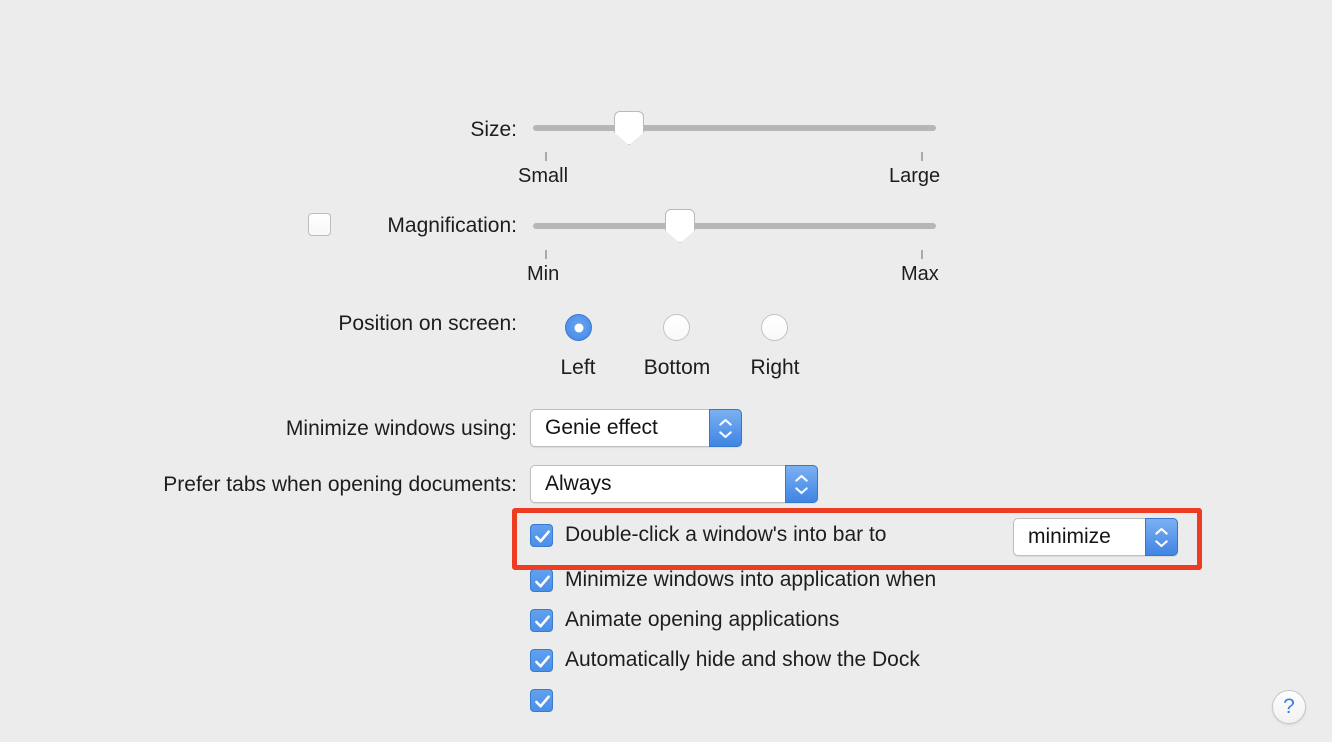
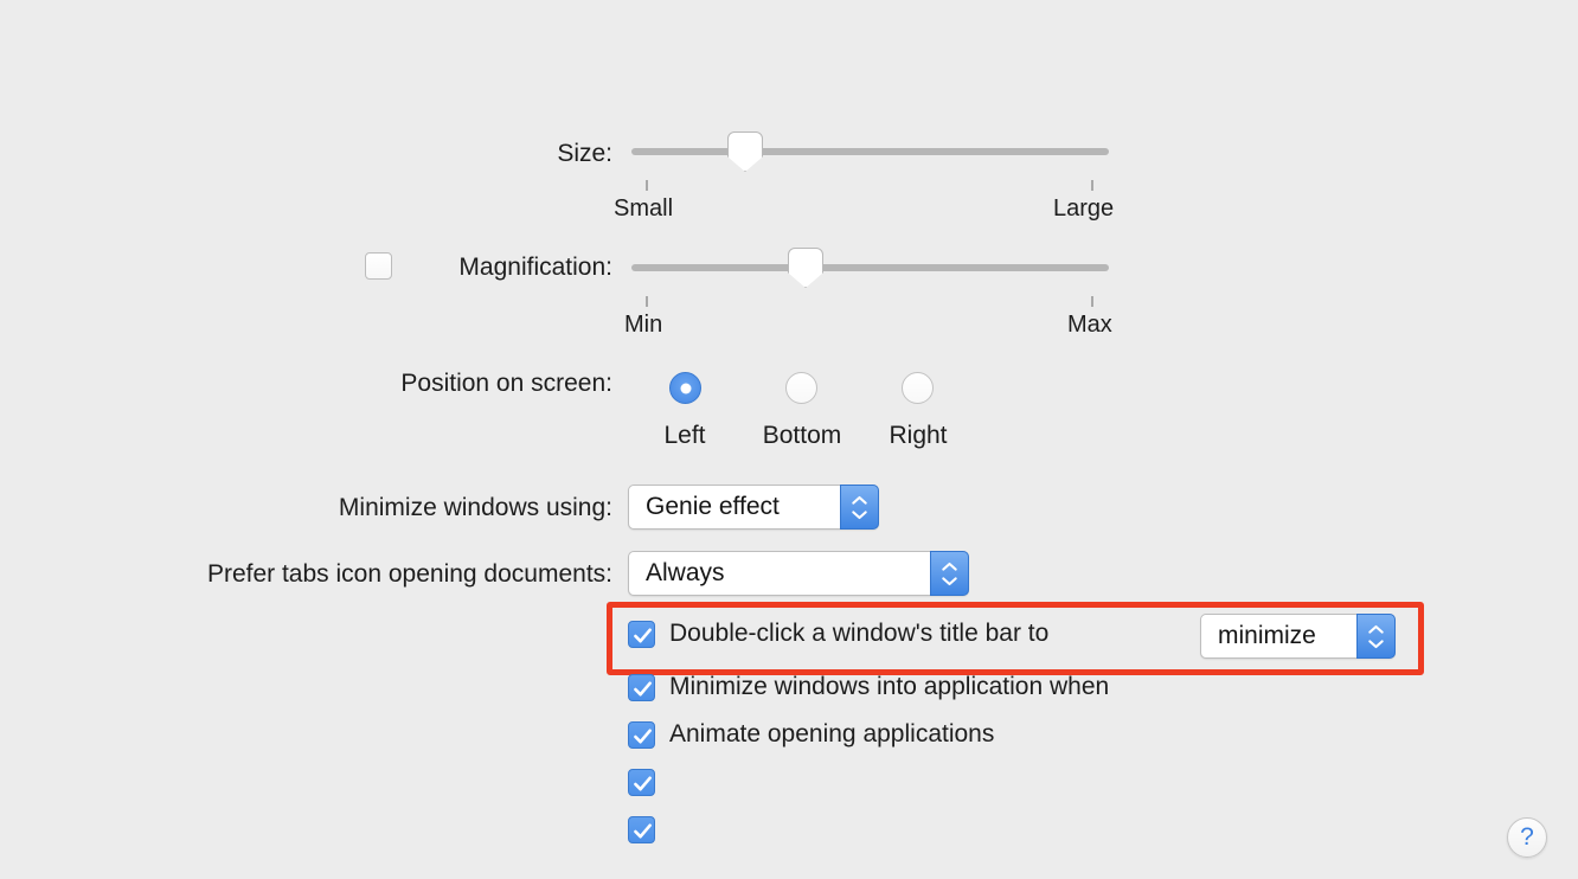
  Size:
  Small
  Large
  Magnification:
  Min
  Max
  Position on screen:
  Left
  Bottom
  Right
  Minimize windows using:
  Genie effect
- Prefer tabs when opening documents:
+ Prefer tabs icon opening documents:
  Always
- Double-click a window's into bar to
+ Double-click a window's title bar to
  minimize
  Minimize windows into application when
  Animate opening applications
- Automatically hide and show the Dock
  ?
